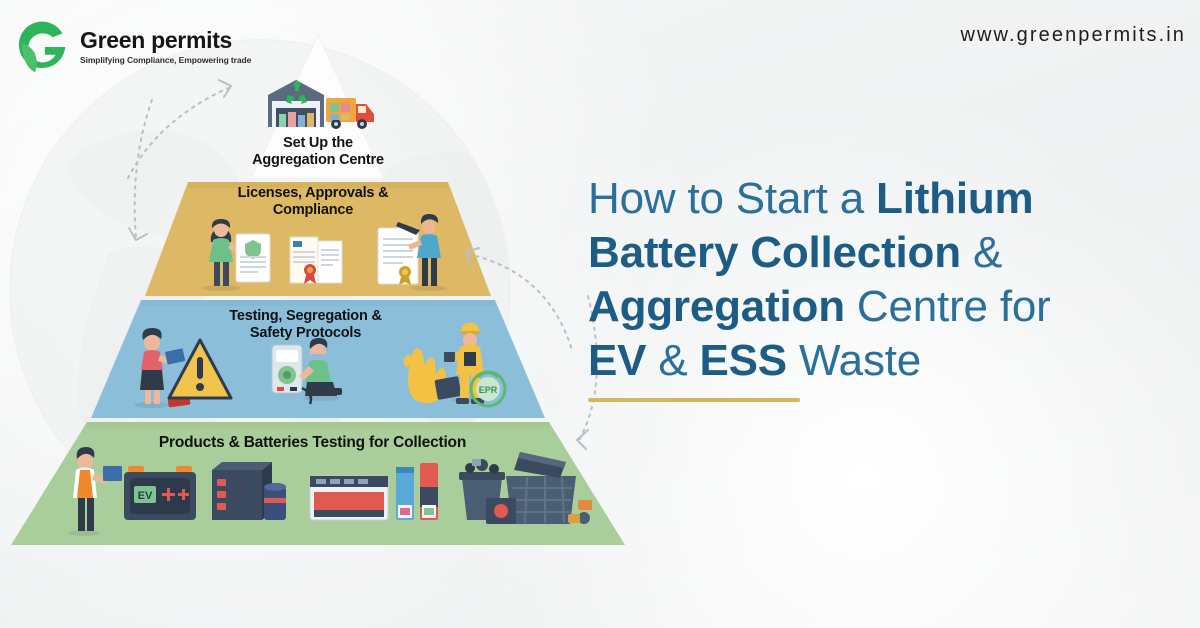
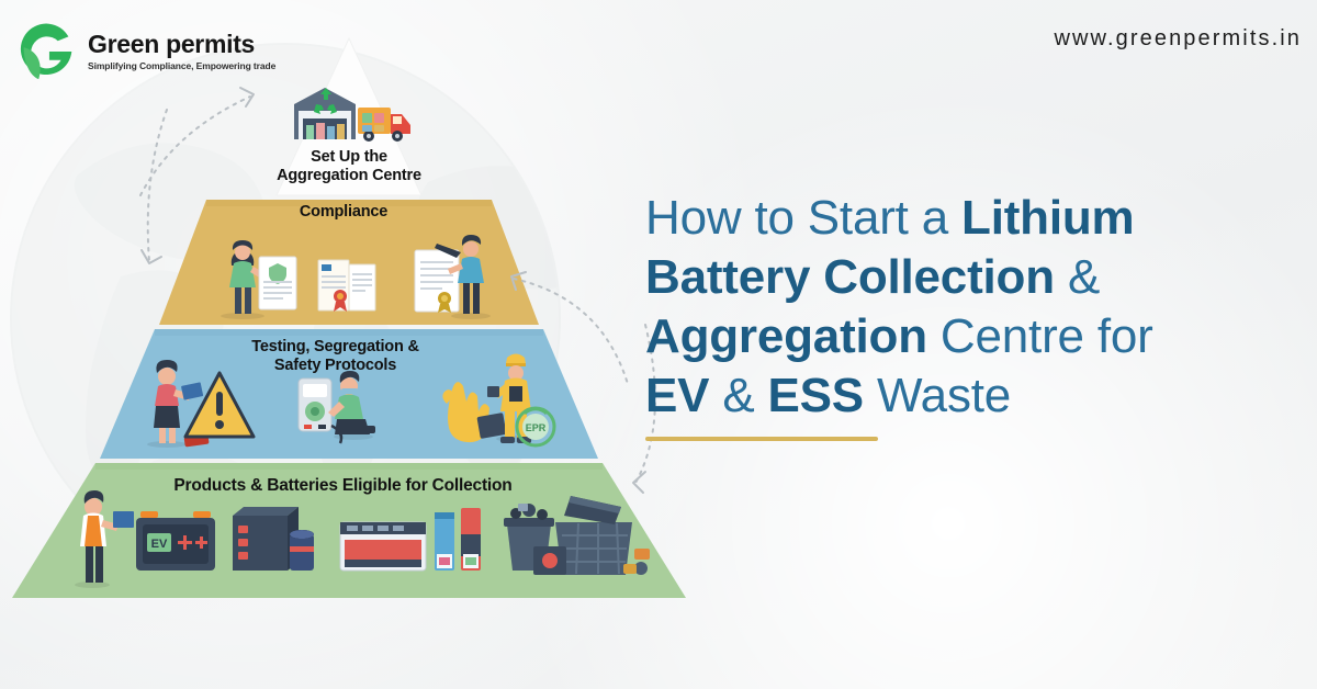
  Green permits
  Simplifying Compliance, Empowering trade
  www.greenpermits.in
  EPR
  EV
  Set Up the
  Aggregation Centre
- Licenses, Approvals &
  Compliance
  Testing, Segregation &
  Safety Protocols
- Products & Batteries Testing for Collection
+ Products & Batteries Eligible for Collection
  How to Start a Lithium
  Battery Collection &
  Aggregation Centre for
  EV & ESS Waste
